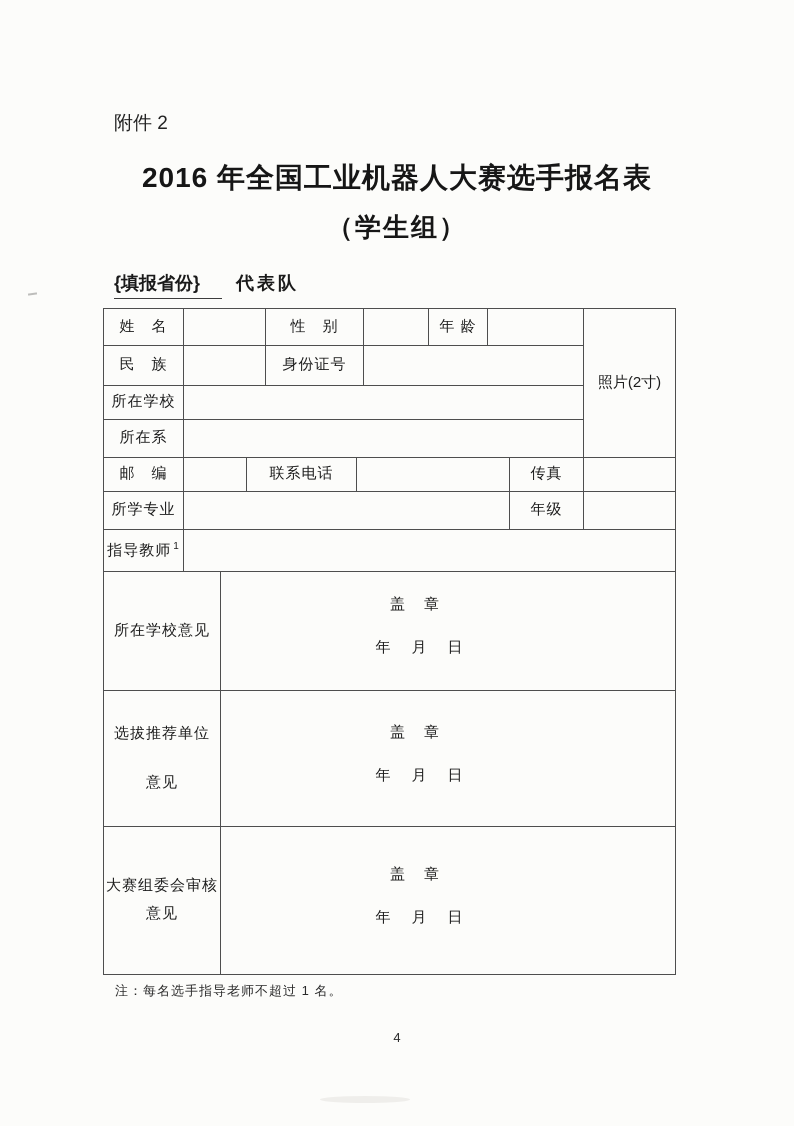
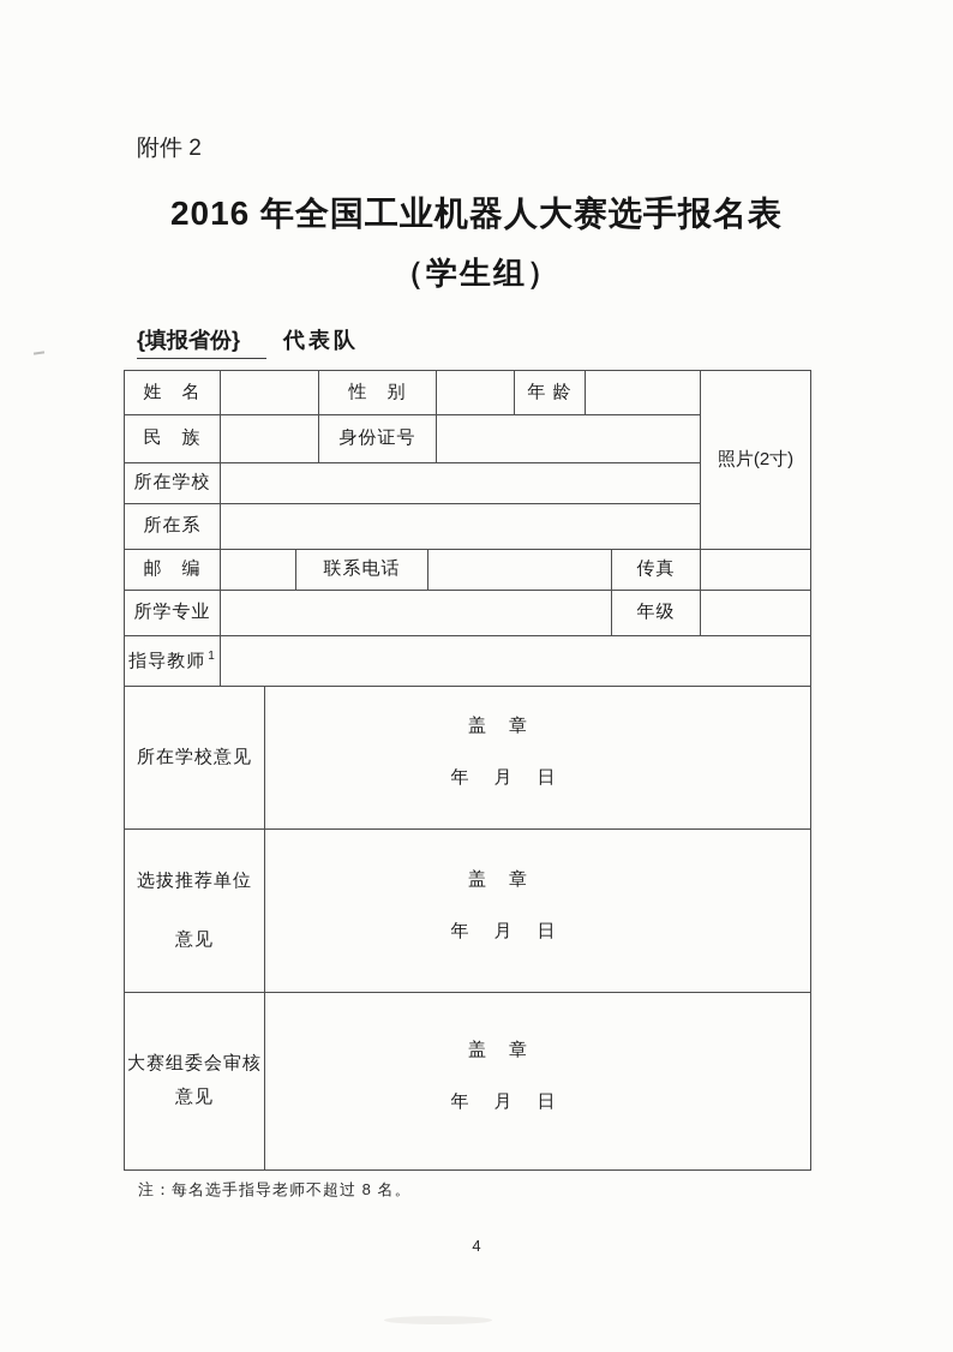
  附件 2
  2016 年全国工业机器人大赛选手报名表
  （学生组）
  {填报省份} 代表队
  姓 名		性 别		年 龄		照片(2寸)
  民 族		身份证号
  所在学校
  所在系
  邮 编		联系电话		传真
  所学专业		年级
  指导教师 1
  所在学校意见	盖 章 年 月 日
  选拔推荐单位 意见	盖 章 年 月 日
  大赛组委会审核 意见	盖 章 年 月 日
- 注：每名选手指导老师不超过 1 名。
+ 注：每名选手指导老师不超过 8 名。
  4
